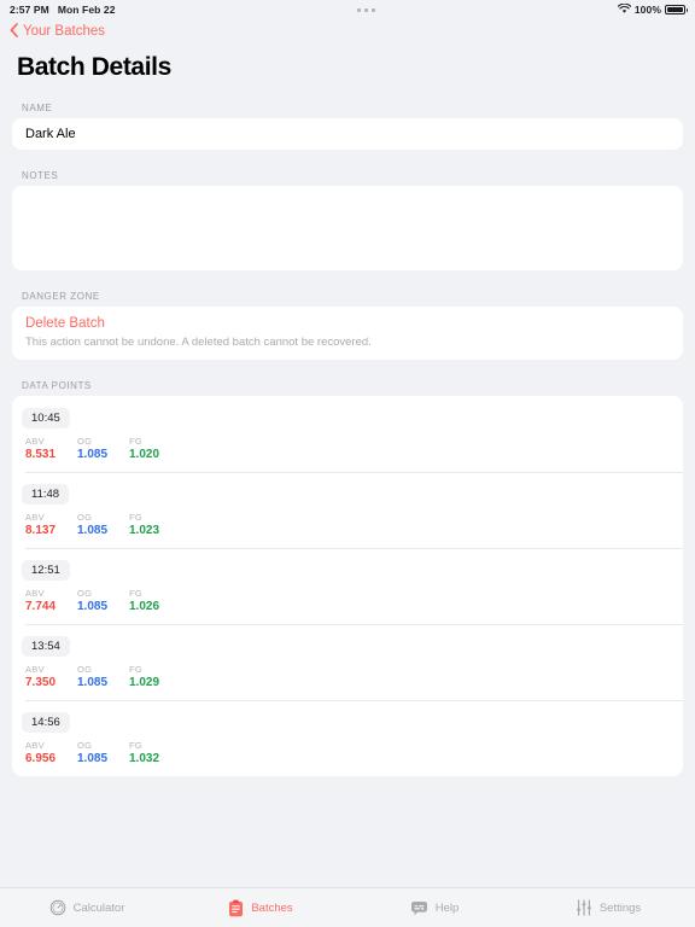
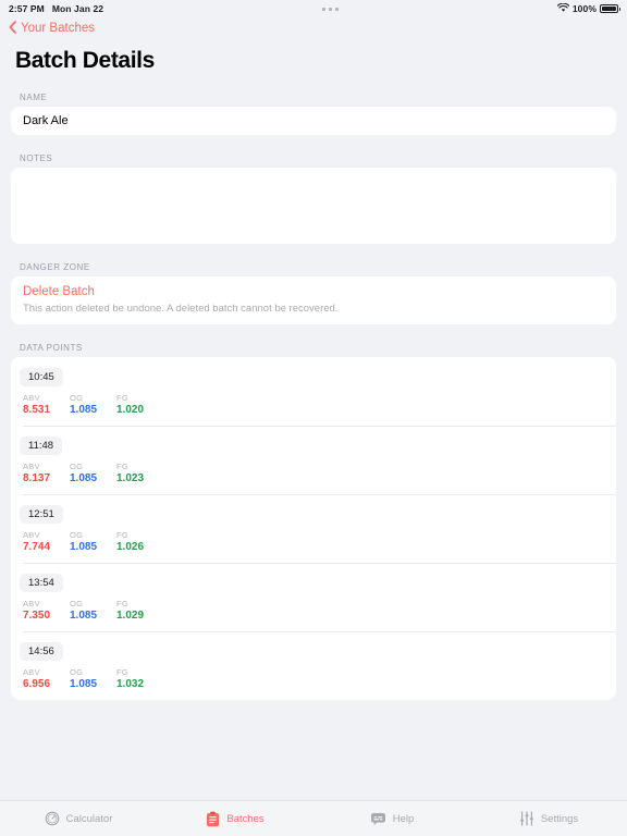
  2:57 PM
- Mon Feb 22
+ Mon Jan 22
  100%
  Your Batches
  Batch Details
  NAME
  Dark Ale
  NOTES
  DANGER ZONE
  Delete Batch
- This action cannot be undone. A deleted batch cannot be recovered.
+ This action deleted be undone. A deleted batch cannot be recovered.
  DATA POINTS
  10:45
  ABV
  8.531
  OG
  1.085
  FG
  1.020
  11:48
  ABV
  8.137
  OG
  1.085
  FG
  1.023
  12:51
  ABV
  7.744
  OG
  1.085
  FG
  1.026
  13:54
  ABV
  7.350
  OG
  1.085
  FG
  1.029
  14:56
  ABV
  6.956
  OG
  1.085
  FG
  1.032
  Calculator
  Batches
  Help
  Settings
